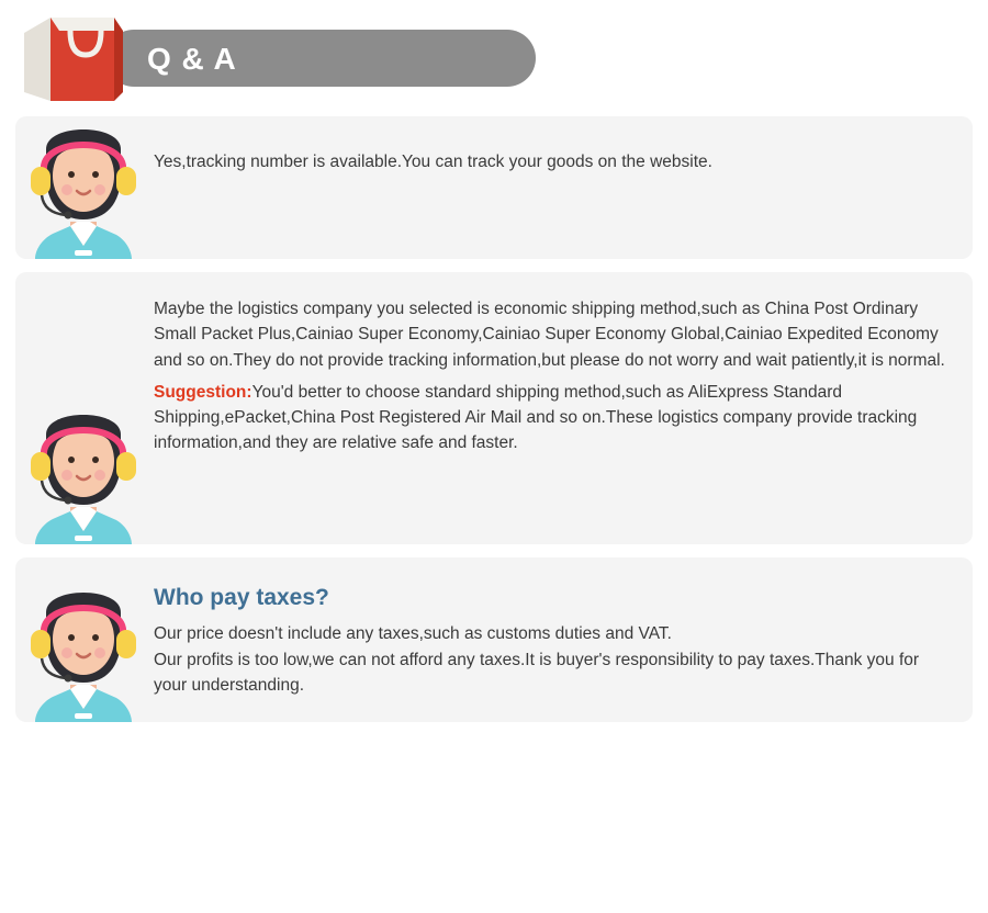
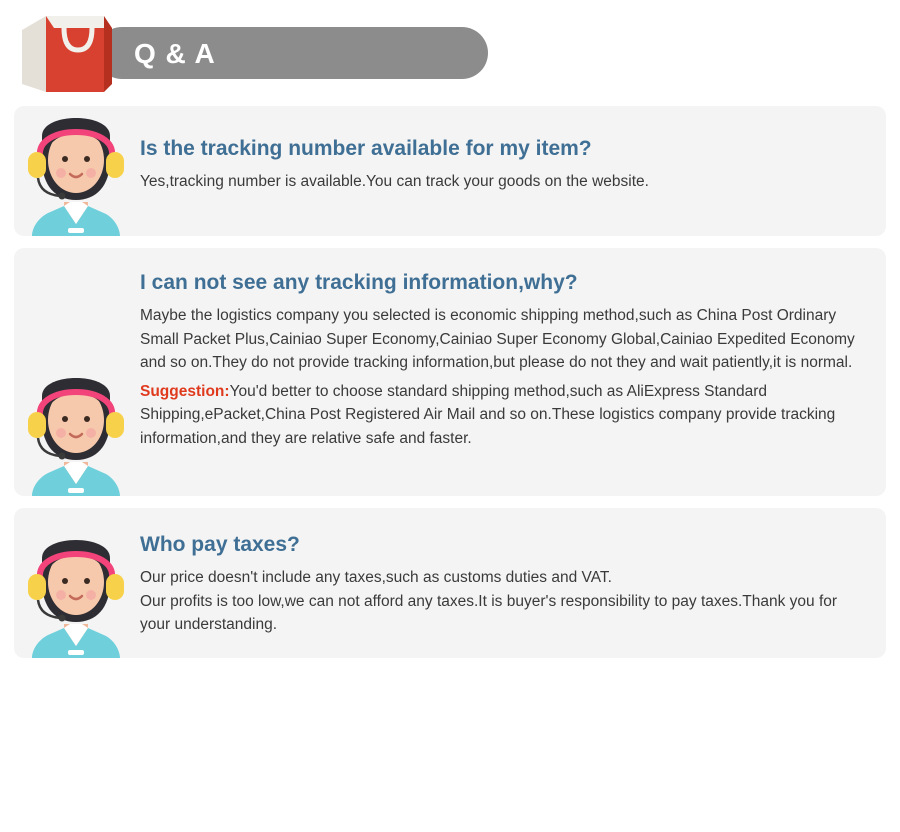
  Q & A
+ Is the tracking number available for my item?
  Yes,tracking number is available.You can track your goods on the website.
+ I can not see any tracking information,why?
- Maybe the logistics company you selected is economic shipping method,such as China Post Ordinary Small Packet Plus,Cainiao Super Economy,Cainiao Super Economy Global,Cainiao Expedited Economy and so on.They do not provide tracking information,but please do not worry and wait patiently,it is normal.
+ Maybe the logistics company you selected is economic shipping method,such as China Post Ordinary Small Packet Plus,Cainiao Super Economy,Cainiao Super Economy Global,Cainiao Expedited Economy and so on.They do not provide tracking information,but please do not they and wait patiently,it is normal.
  Suggestion:You'd better to choose standard shipping method,such as AliExpress Standard Shipping,ePacket,China Post Registered Air Mail and so on.These logistics company provide tracking information,and they are relative safe and faster.
  Who pay taxes?
  Our price doesn't include any taxes,such as customs duties and VAT.
  Our profits is too low,we can not afford any taxes.It is buyer's responsibility to pay taxes.Thank you for your understanding.
